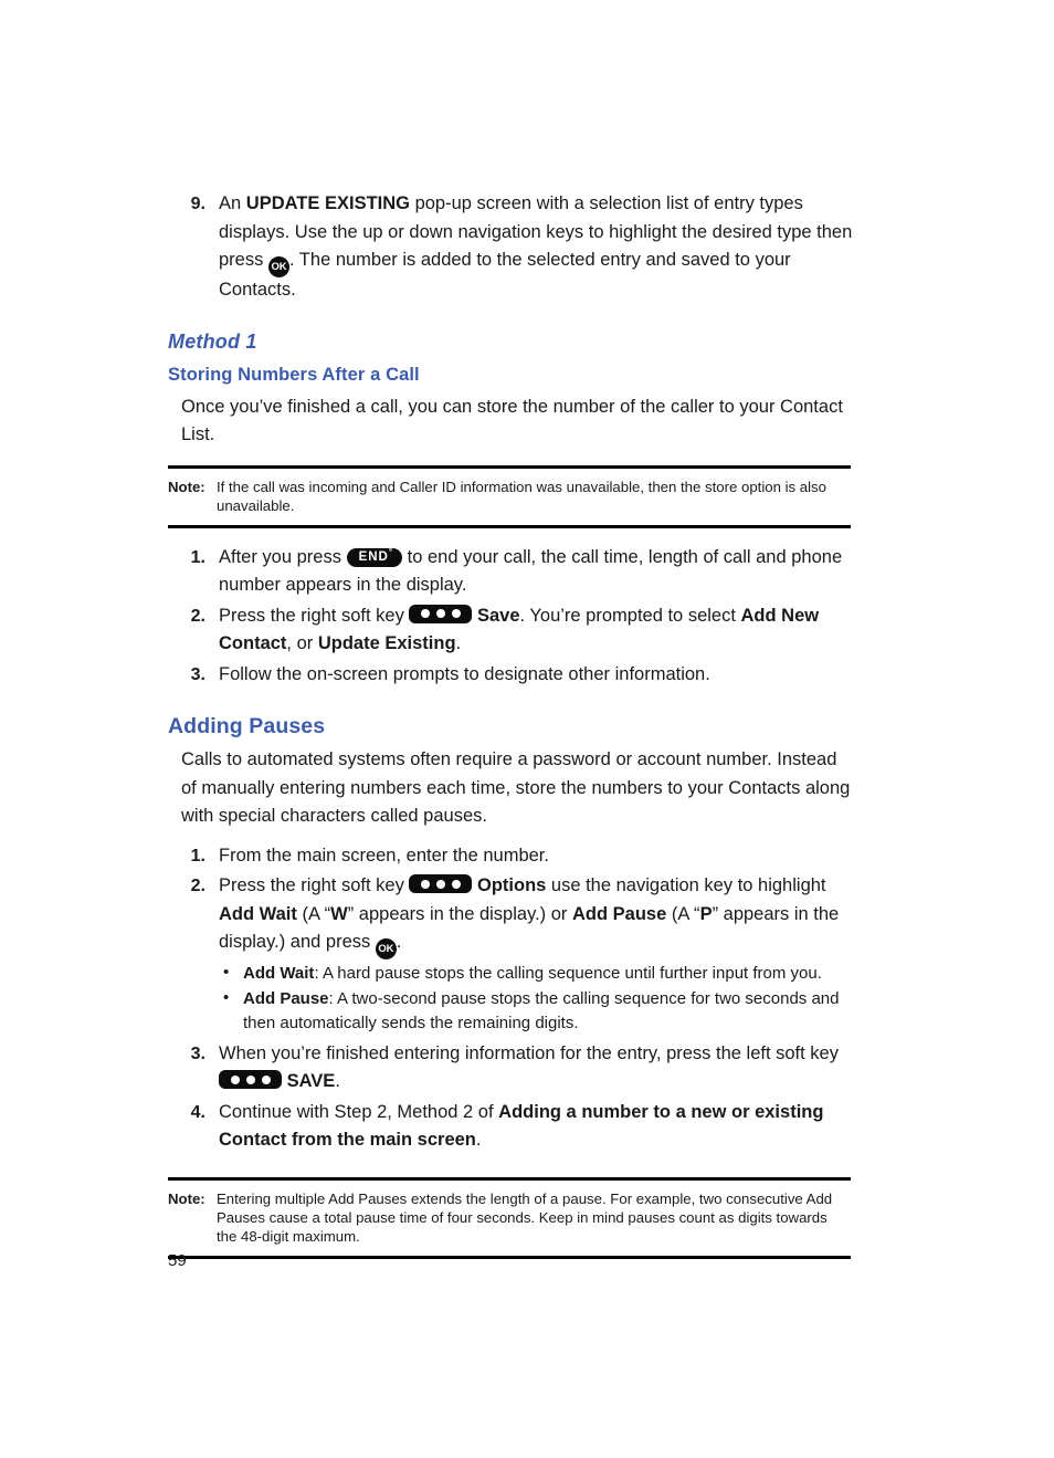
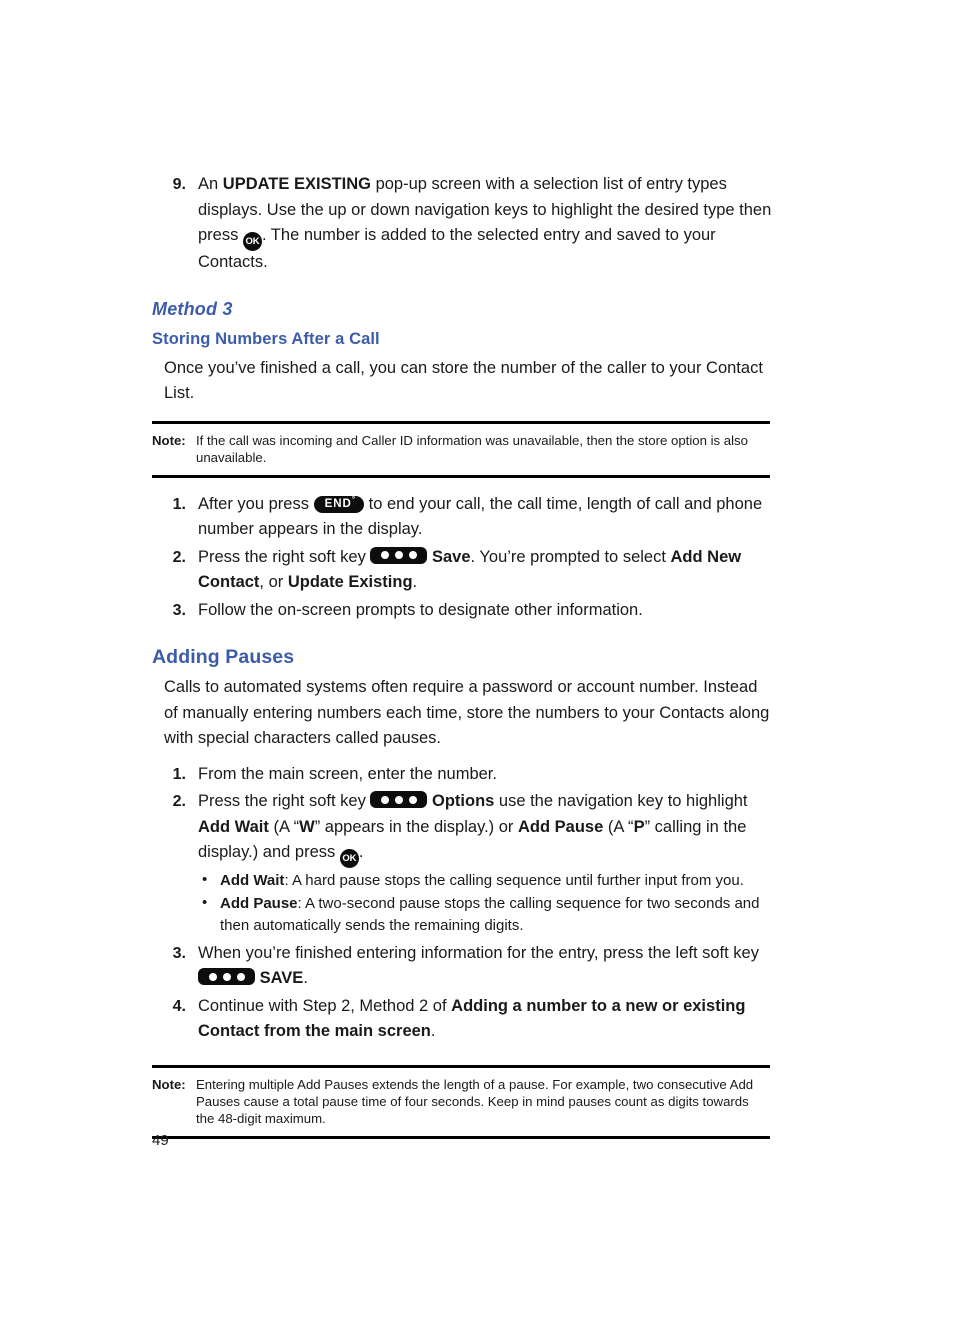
  9.
  An UPDATE EXISTING pop-up screen with a selection list of entry types displays. Use the up or down navigation keys to highlight the desired type then press OK. The number is added to the selected entry and saved to your Contacts.
- Method 1
+ Method 3
  Storing Numbers After a Call
  Once you’ve finished a call, you can store the number of the caller to your Contact List.
  Note:
  If the call was incoming and Caller ID information was unavailable, then the store option is also unavailable.
  1.
  After you press END° to end your call, the call time, length of call and phone number appears in the display.
  2.
  Press the right soft key Save. You’re prompted to select Add New Contact, or Update Existing.
  3.
  Follow the on-screen prompts to designate other information.
  Adding Pauses
  Calls to automated systems often require a password or account number. Instead of manually entering numbers each time, store the numbers to your Contacts along with special characters called pauses.
  1.
  From the main screen, enter the number.
  2.
- Press the right soft key Options use the navigation key to highlight Add Wait (A “W” appears in the display.) or Add Pause (A “P” appears in the display.) and press OK.
+ Press the right soft key Options use the navigation key to highlight Add Wait (A “W” appears in the display.) or Add Pause (A “P” calling in the display.) and press OK.
  •
  Add Wait: A hard pause stops the calling sequence until further input from you.
  •
  Add Pause: A two-second pause stops the calling sequence for two seconds and then automatically sends the remaining digits.
  3.
  When you’re finished entering information for the entry, press the left soft key SAVE.
  4.
  Continue with Step 2, Method 2 of Adding a number to a new or existing Contact from the main screen.
  Note:
  Entering multiple Add Pauses extends the length of a pause. For example, two consecutive Add Pauses cause a total pause time of four seconds. Keep in mind pauses count as digits towards the 48-digit maximum.
- 59
+ 49
